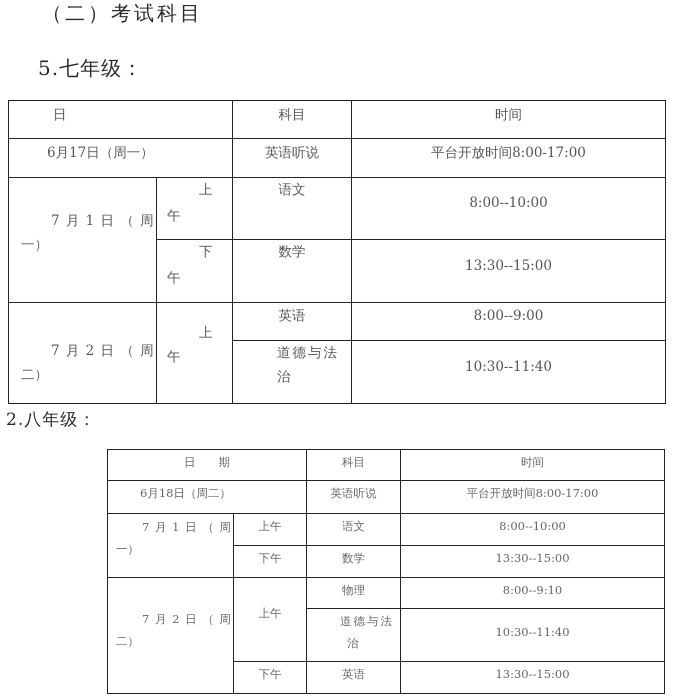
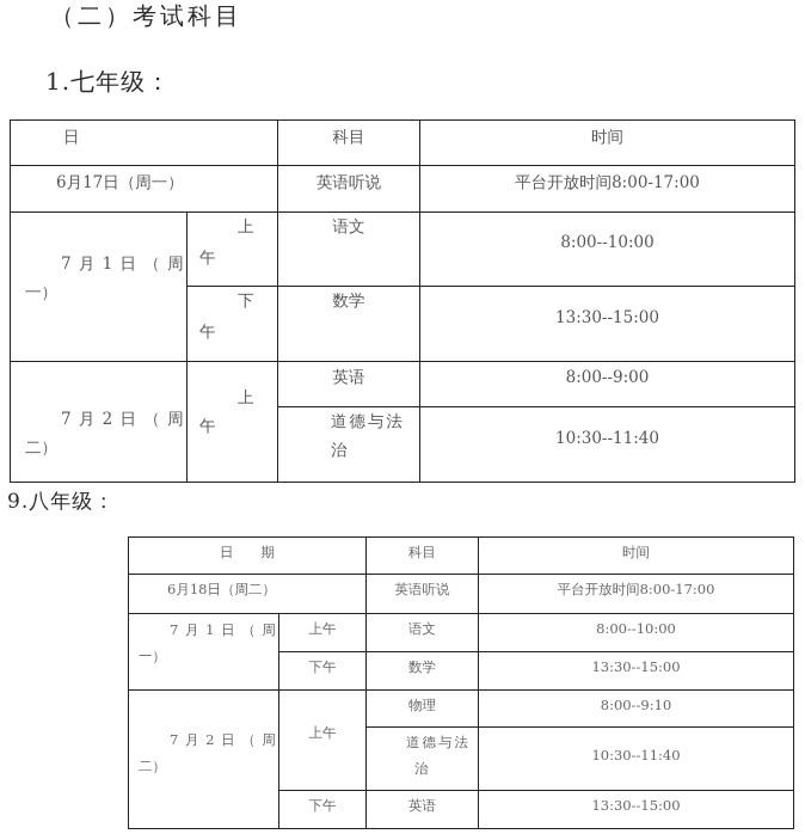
  （二）考试科目
- 5.七年级：
+ 1.七年级：
  日	科目	时间
  6月17日（周一）	英语听说	平台开放时间8:00-17:00
  7 月 1 日 （ 周 一）	上 午	语文	8:00--10:00
  下 午	数学	13:30--15:00
  7 月 2 日 （ 周 二）	上 午	英语	8:00--9:00
  道德与法 治	10:30--11:40
- 2.八年级：
+ 9.八年级：
  日 期	科目	时间
  6月18日（周二）	英语听说	平台开放时间8:00-17:00
  7 月 1 日 （ 周 一）	上午	语文	8:00--10:00
  下午	数学	13:30--15:00
  7 月 2 日 （ 周 二）	上午	物理	8:00--9:10
  道德与法 治	10:30--11:40
  下午	英语	13:30--15:00
